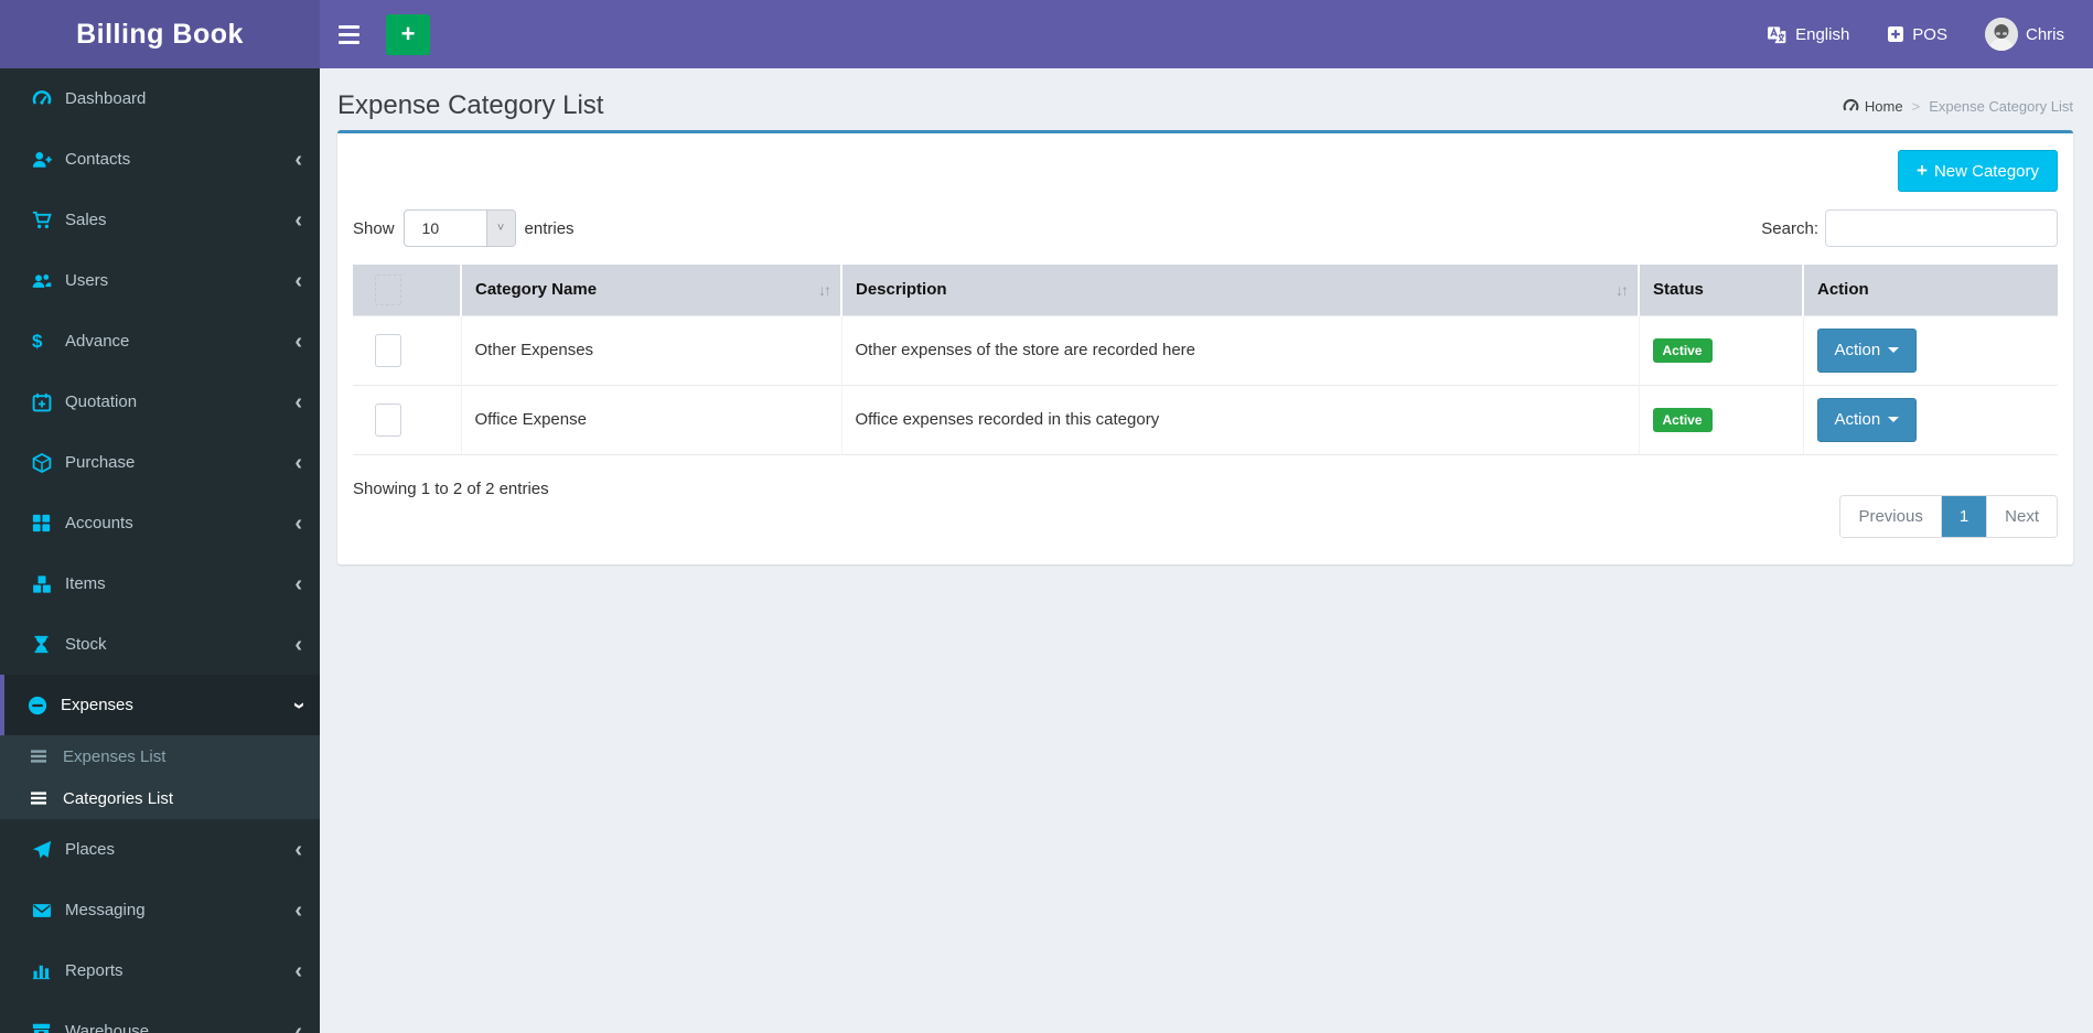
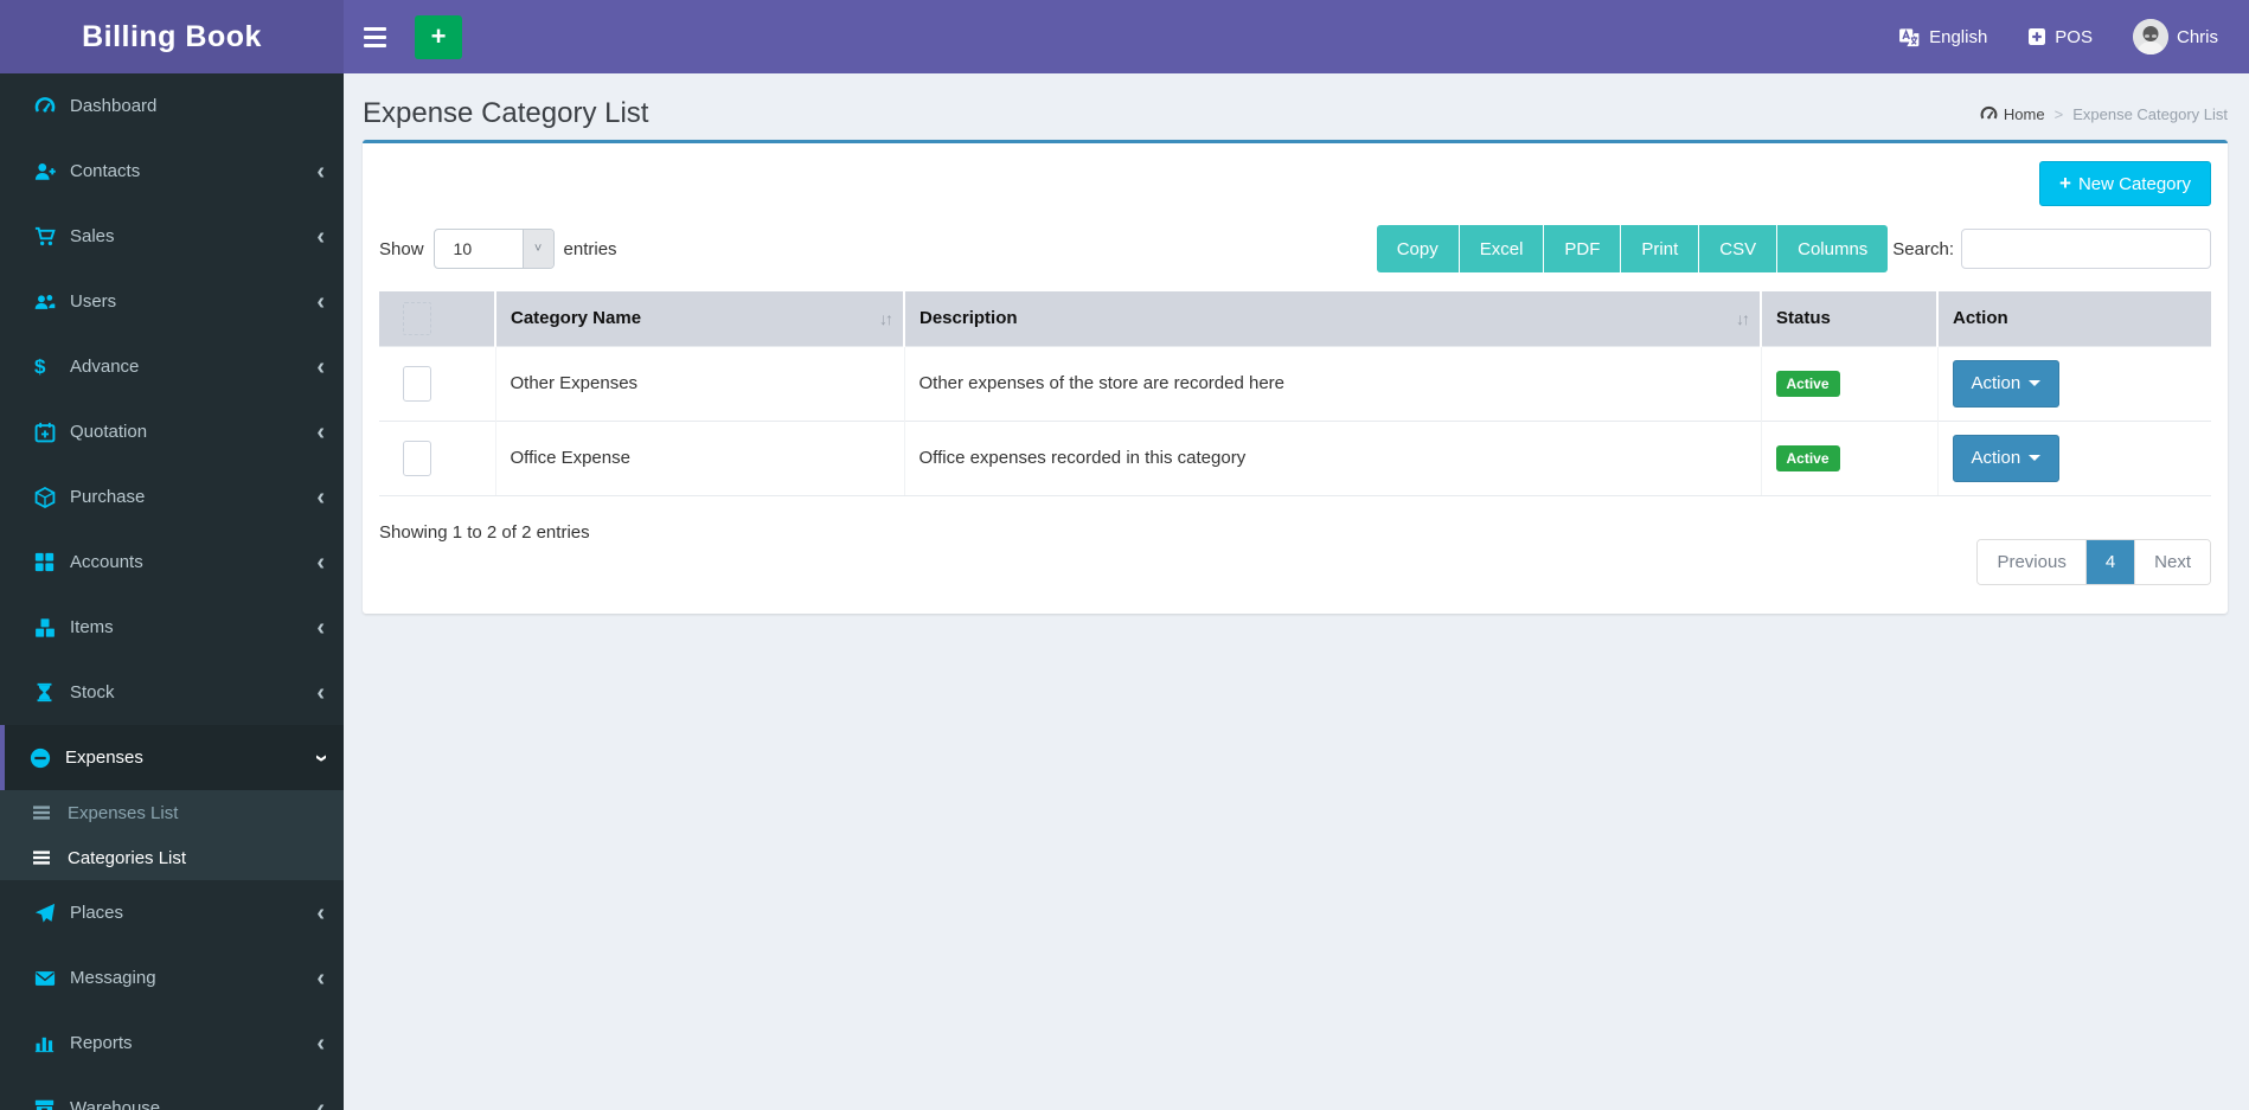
  Billing Book
  +
  English
  POS
  Chris
  Dashboard
  Contacts
  ‹
  Sales
  ‹
  Users
  ‹
  $
  Advance
  ‹
  Quotation
  ‹
  Purchase
  ‹
  Accounts
  ‹
  Items
  ‹
  Stock
  ‹
  Expenses
  Expenses List
  Categories List
  Places
  ‹
  Messaging
  ‹
  Reports
  ‹
  Warehouse
  ‹
  Expense Category List
  Home
  >
  Expense Category List
  +
  New Category
  Show
  10
  ˅
  entries
+ Copy
+ Excel
+ PDF
+ Print
+ CSV
+ Columns
  Search:
  	Category Name ↓↑	Description ↓↑	Status	Action
  	Other Expenses	Other expenses of the store are recorded here	Active	Action
  	Office Expense	Office expenses recorded in this category	Active	Action
  Showing 1 to 2 of 2 entries
  Previous
- 1
+ 4
  Next
